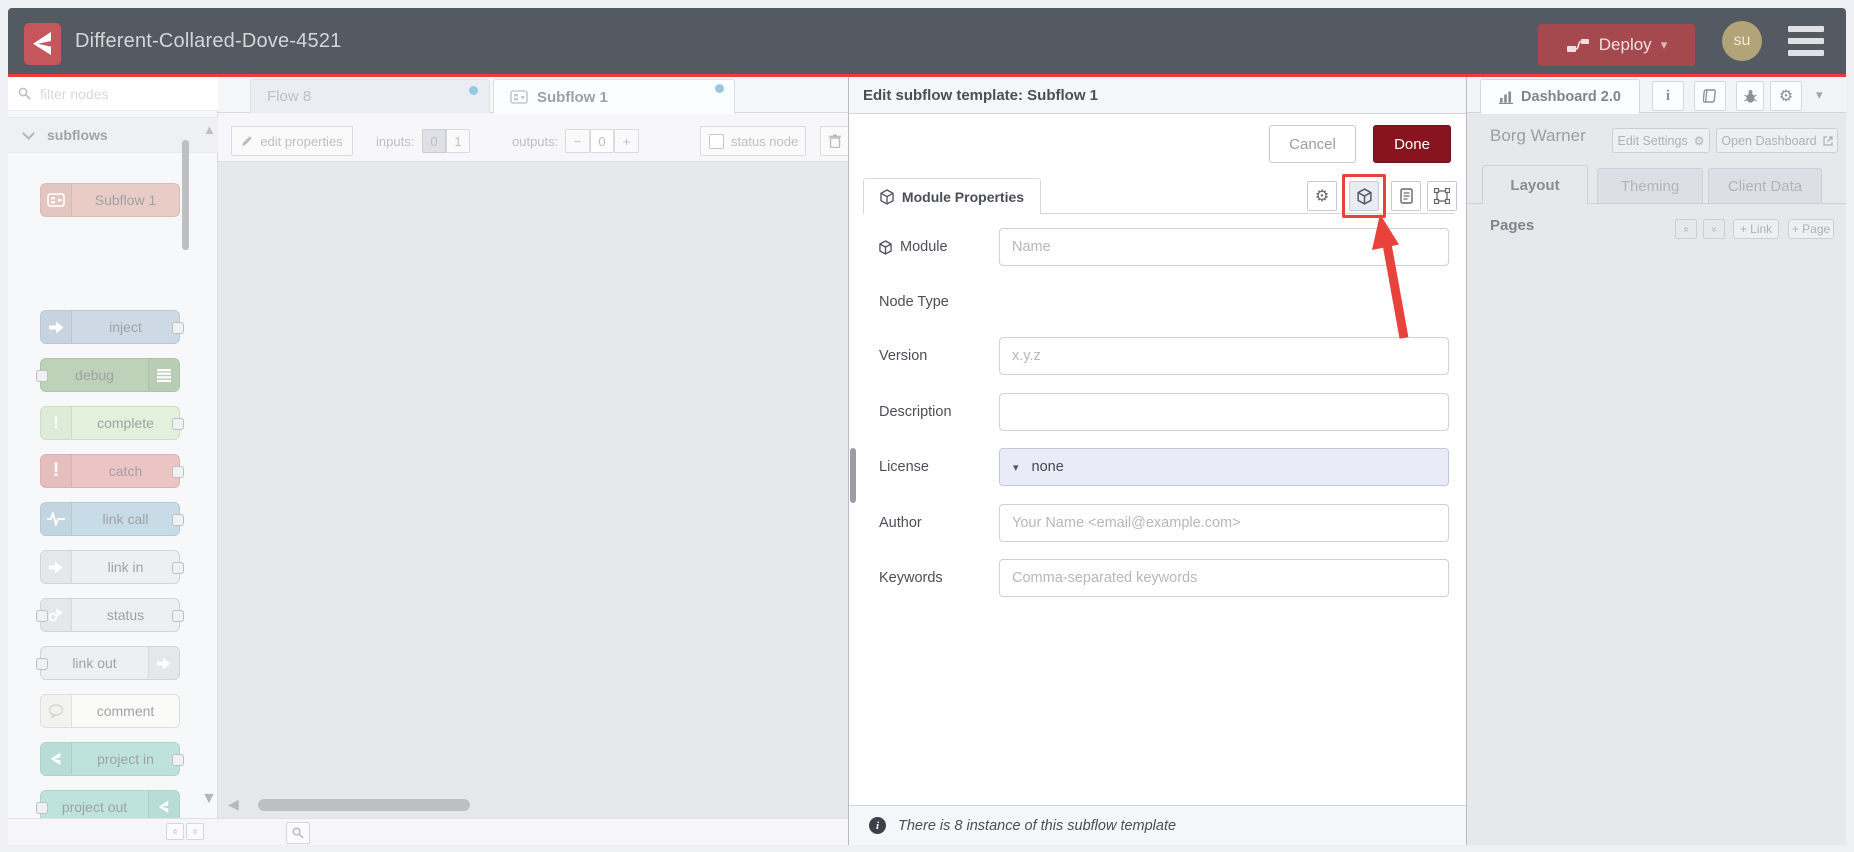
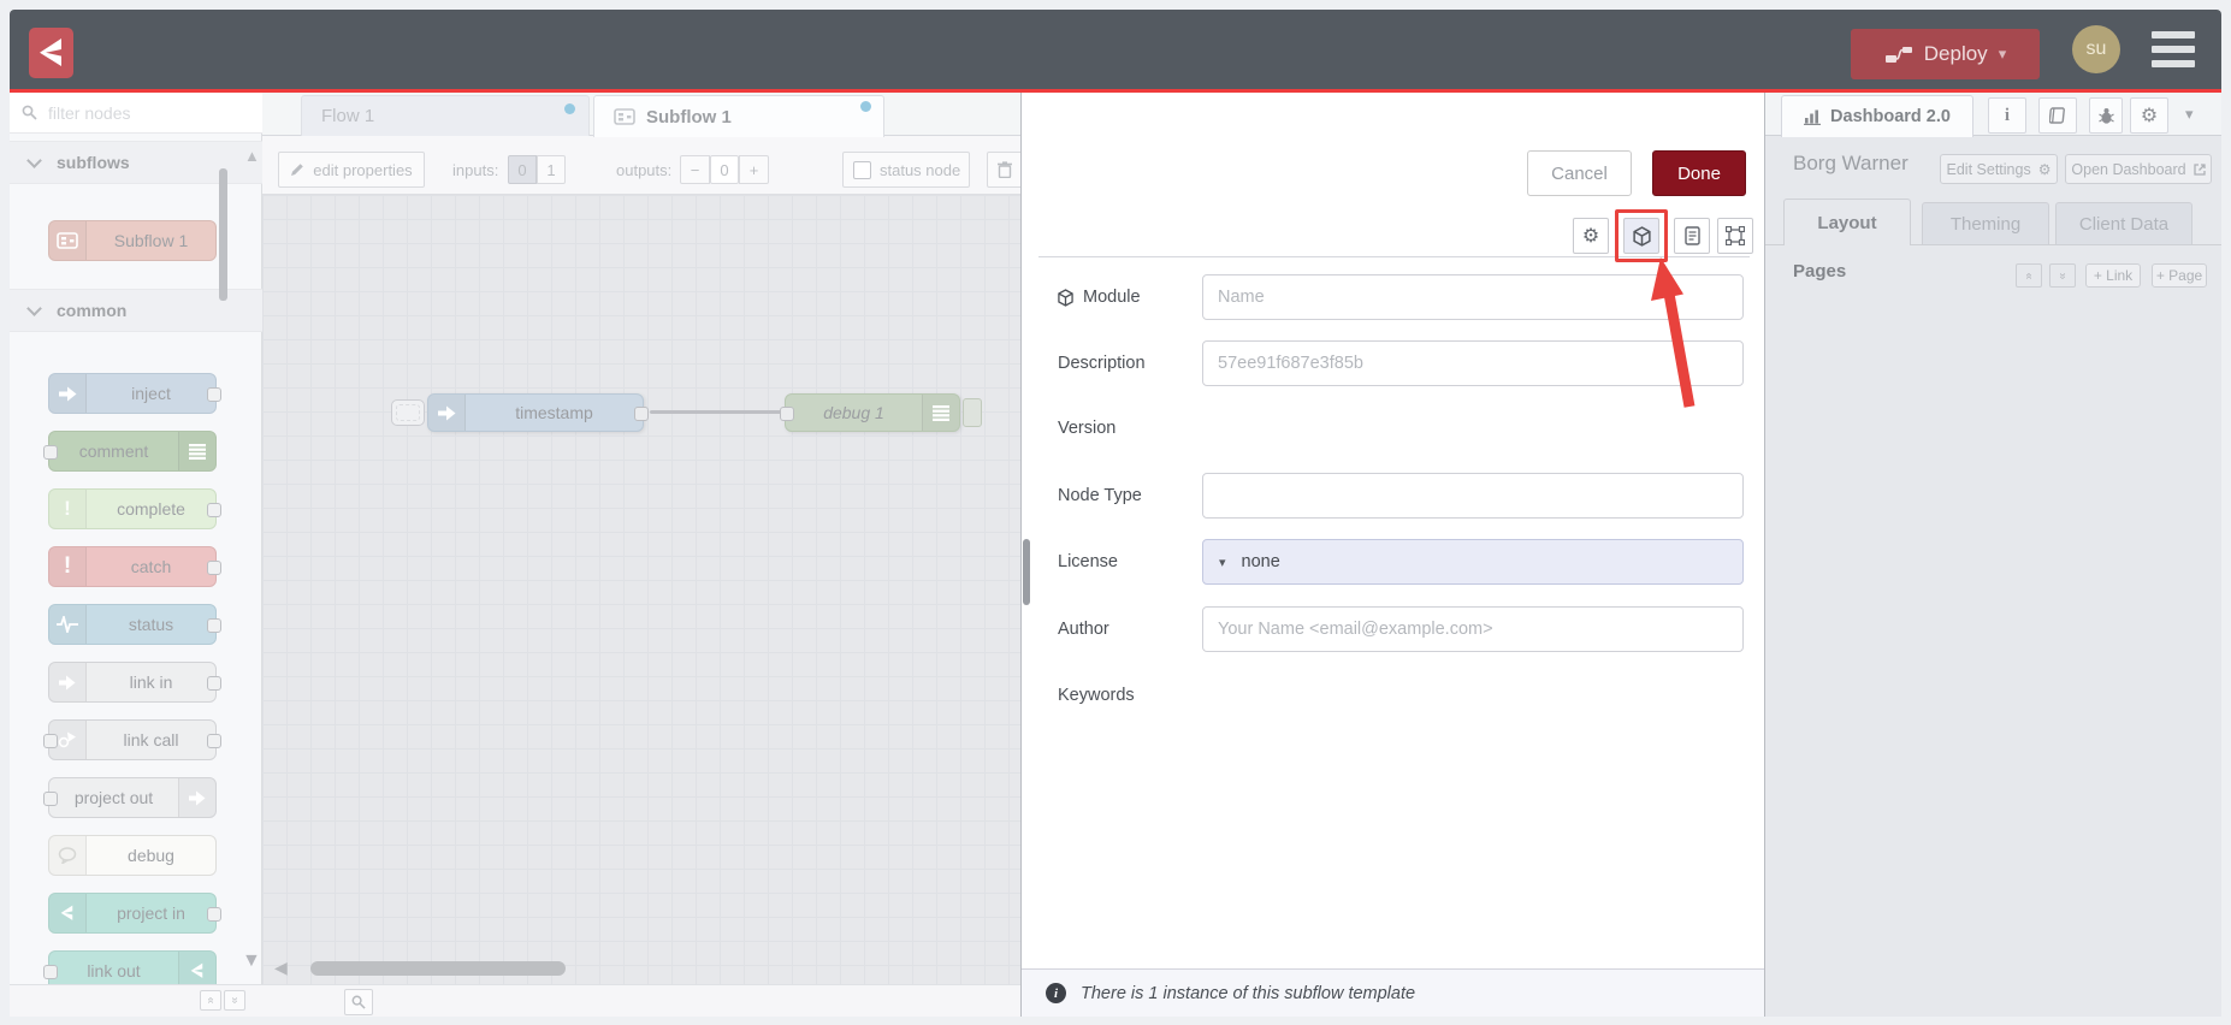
- Different-Collared-Dove-4521
  Deploy
  ▾
  su
  filter nodes
  subflows
  Subflow 1
+ common
  inject
- debug
+ comment
  !
  complete
  !
  catch
- link call
+ status
  link in
- status
+ link call
- link out
+ project out
- comment
+ debug
  project in
- project out
+ link out
  ▲
  ▼
- Flow 8
+ Flow 1
  Subflow 1
  edit properties
  inputs:
  0
  1
  outputs:
  −
  0
  +
  status node
+ timestamp
+ debug 1
  ◀
- Edit subflow template: Subflow 1
  Cancel
  Done
- Module Properties
  ⚙
  Module
  Name
- Node Type
+ Description
+ 57ee91f687e3f85b
  Version
- x.y.z
- Description
+ Node Type
  License
  ▾
  none
  Author
  Your Name <email@example.com>
  Keywords
- Comma-separated keywords
  i
- There is 8 instance of this subflow template
+ There is 1 instance of this subflow template
  Dashboard 2.0
  i
  ⚙
  ▾
  Borg Warner
  Edit Settings
  ⚙
  Open Dashboard
  Layout
  Theming
  Client Data
  Pages
  + Link
  + Page
